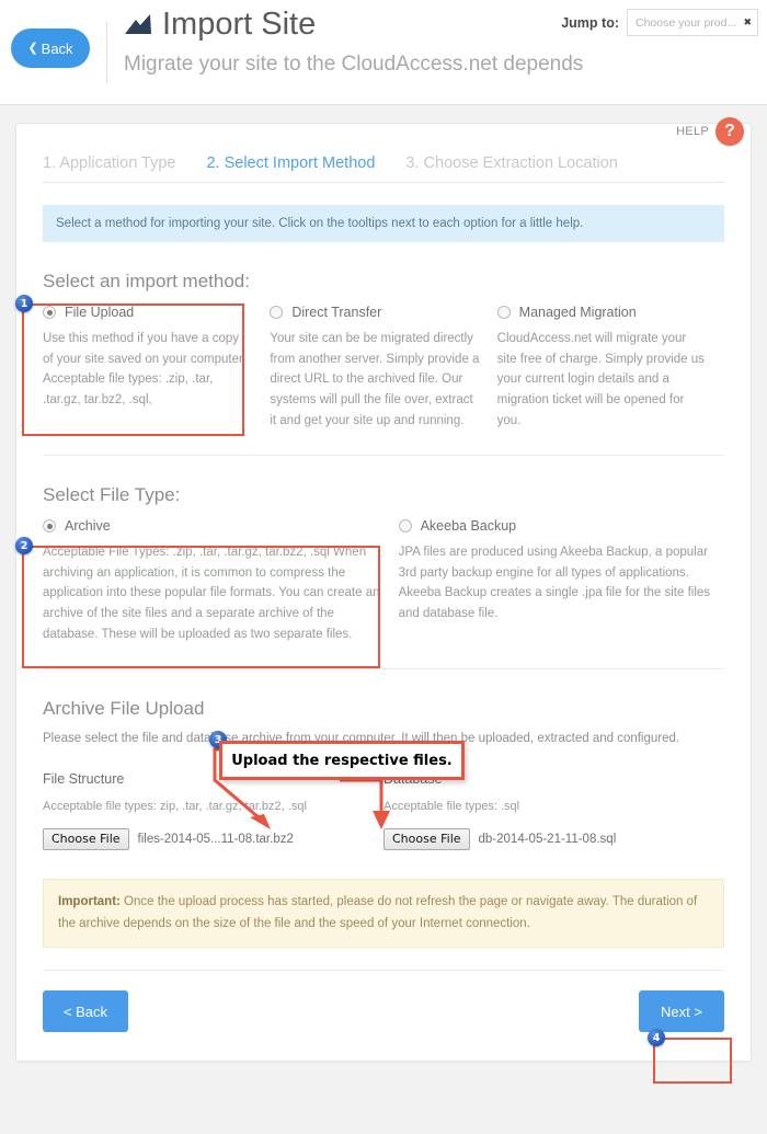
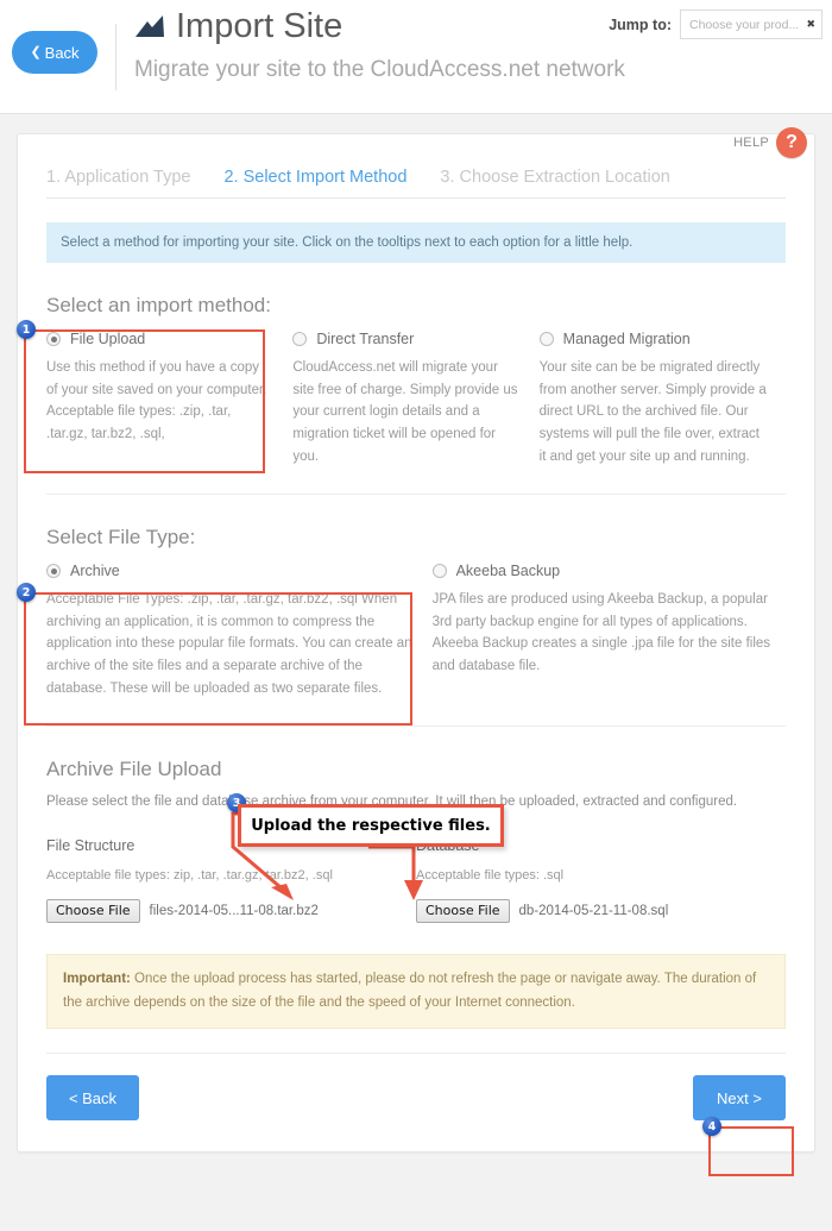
  ❮
  Back
  Import Site
- Migrate your site to the CloudAccess.net depends
+ Migrate your site to the CloudAccess.net network
  Jump to:
  Choose your prod...
  ✖
  HELP
  ?
  1. Application Type
  2. Select Import Method
  3. Choose Extraction Location
  Select a method for importing your site. Click on the tooltips next to each option for a little help.
  Select an import method:
  File Upload
  Use this method if you have a copy of your site saved on your computer. Acceptable file types: .zip, .tar, .tar.gz, tar.bz2, .sql,
  Direct Transfer
- Your site can be be migrated directly from another server. Simply provide a direct URL to the archived file. Our systems will pull the file over, extract it and get your site up and running.
+ CloudAccess.net will migrate your site free of charge. Simply provide us your current login details and a migration ticket will be opened for you.
  Managed Migration
- CloudAccess.net will migrate your site free of charge. Simply provide us your current login details and a migration ticket will be opened for you.
+ Your site can be be migrated directly from another server. Simply provide a direct URL to the archived file. Our systems will pull the file over, extract it and get your site up and running.
  Select File Type:
  Archive
  Acceptable File Types: .zip, .tar, .tar.gz, tar.bz2, .sql When archiving an application, it is common to compress the application into these popular file formats. You can create an archive of the site files and a separate archive of the database. These will be uploaded as two separate files.
  Akeeba Backup
  JPA files are produced using Akeeba Backup, a popular 3rd party backup engine for all types of applications. Akeeba Backup creates a single .jpa file for the site files and database file.
  Archive File Upload
  Please select the file and datase archive from your computer. It will then be uploaded, extracted and configured.
  File Structure
  Acceptable file types: zip, .tar, .tar.gz,ar.bz2, .sql
  Choose File
  files-2014-05...11-08.tar.bz2
  Acceptable file types: .sql
  Choose File
  db-2014-05-21-11-08.sql
  Important: Once the upload process has started, please do not refresh the page or navigate away. The duration of the archive depends on the size of the file and the speed of your Internet connection.
  < Back
  Next >
  1
  2
  Upload the respective files.
  3
  4
